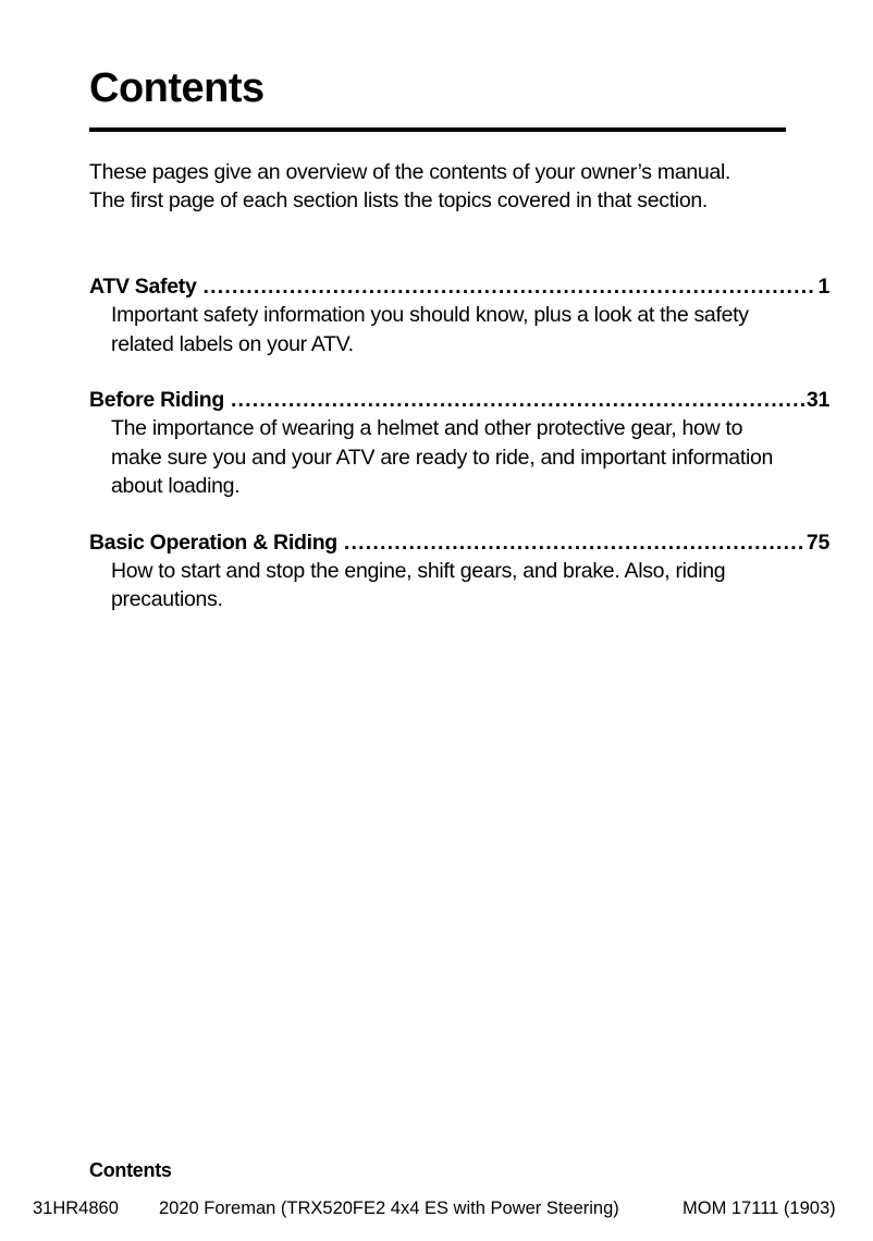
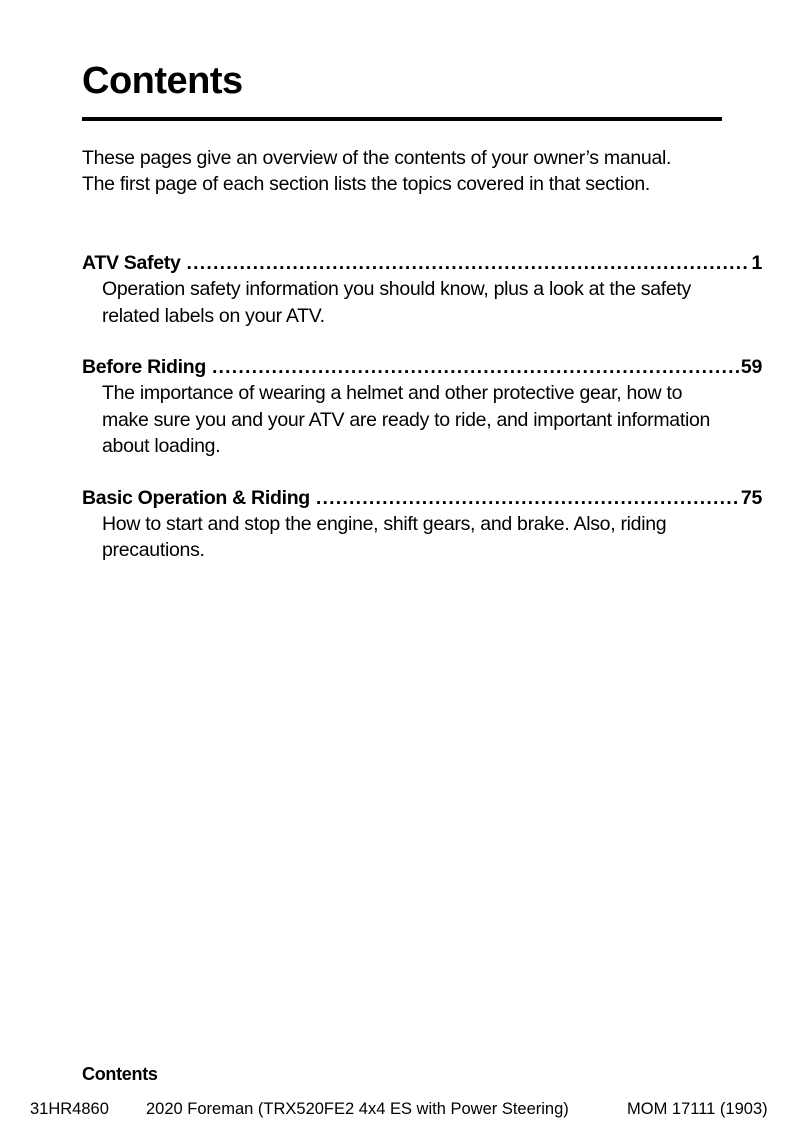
  Contents
  These pages give an overview of the contents of your owner’s manual.
  The first page of each section lists the topics covered in that section.
  ATV Safety
  1
- Important safety information you should know, plus a look at the safety related labels on your ATV.
+ Operation safety information you should know, plus a look at the safety related labels on your ATV.
  Before Riding
- 31
+ 59
  The importance of wearing a helmet and other protective gear, how to make sure you and your ATV are ready to ride, and important information about loading.
  Basic Operation & Riding
  75
  How to start and stop the engine, shift gears, and brake. Also, riding precautions.
  Contents
  31HR4860
  2020 Foreman (TRX520FE2 4x4 ES with Power Steering)
  MOM 17111 (1903)
